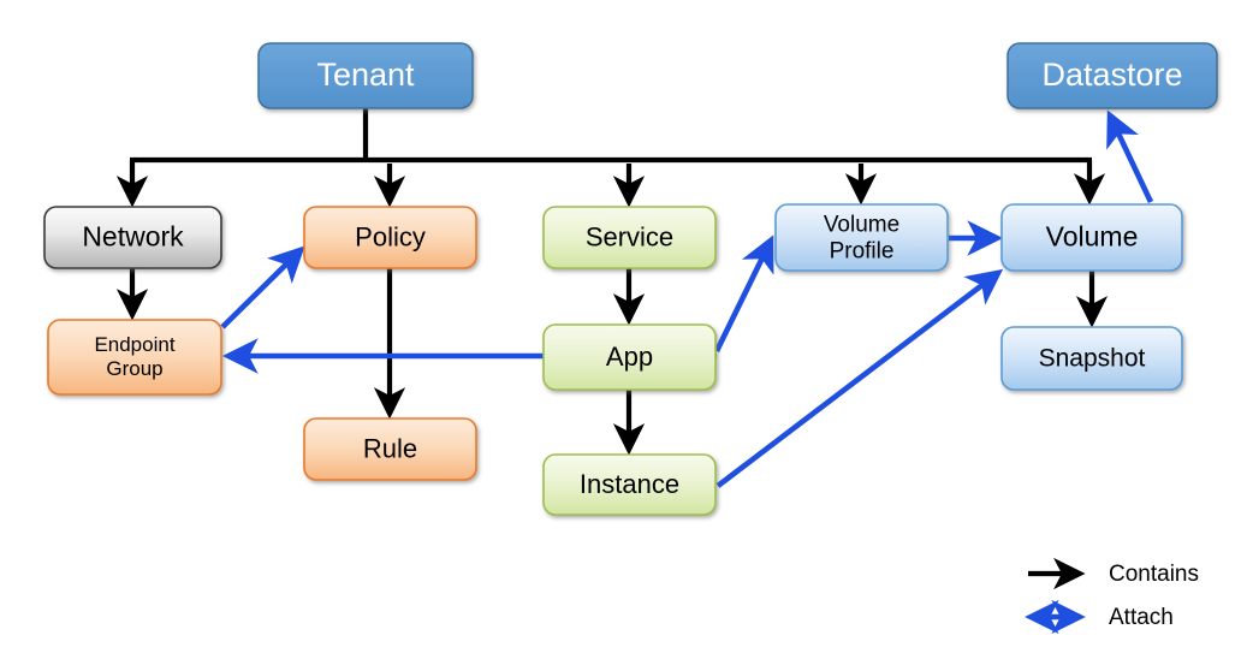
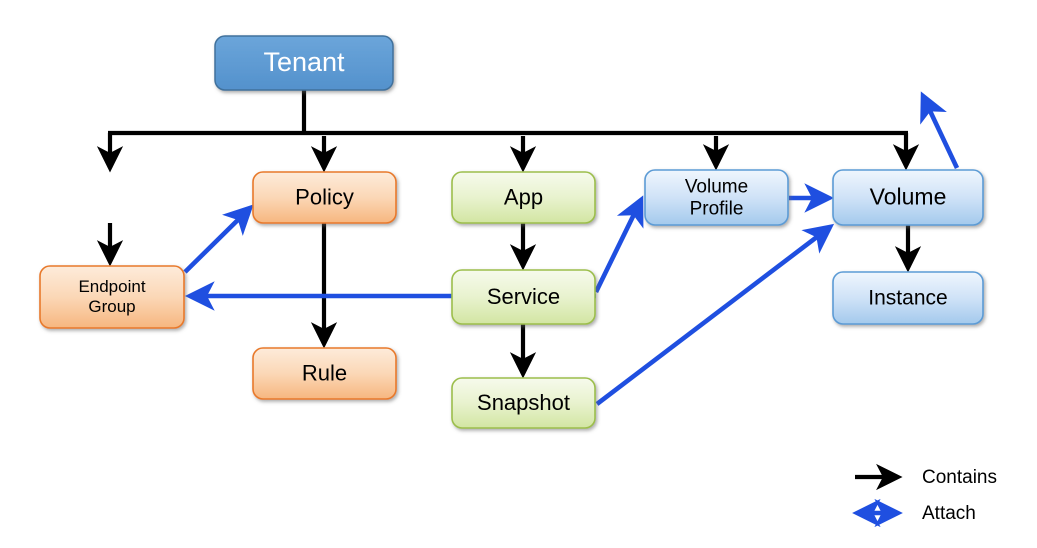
  Tenant
- Datastore
- Network
  Policy
- Service
+ App
  Volume Profile
  Volume
  Endpoint Group
- App
+ Service
- Snapshot
+ Instance
  Rule
- Instance
+ Snapshot
  Contains
  Attach
